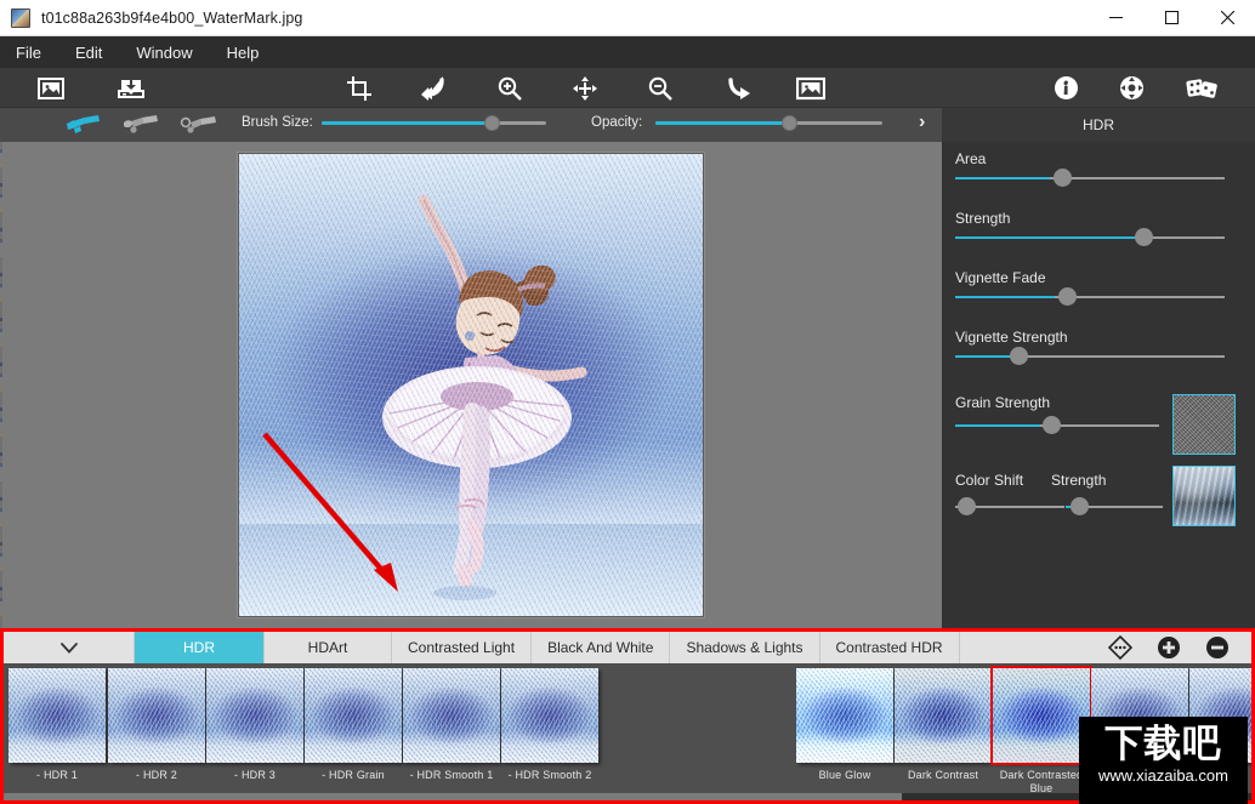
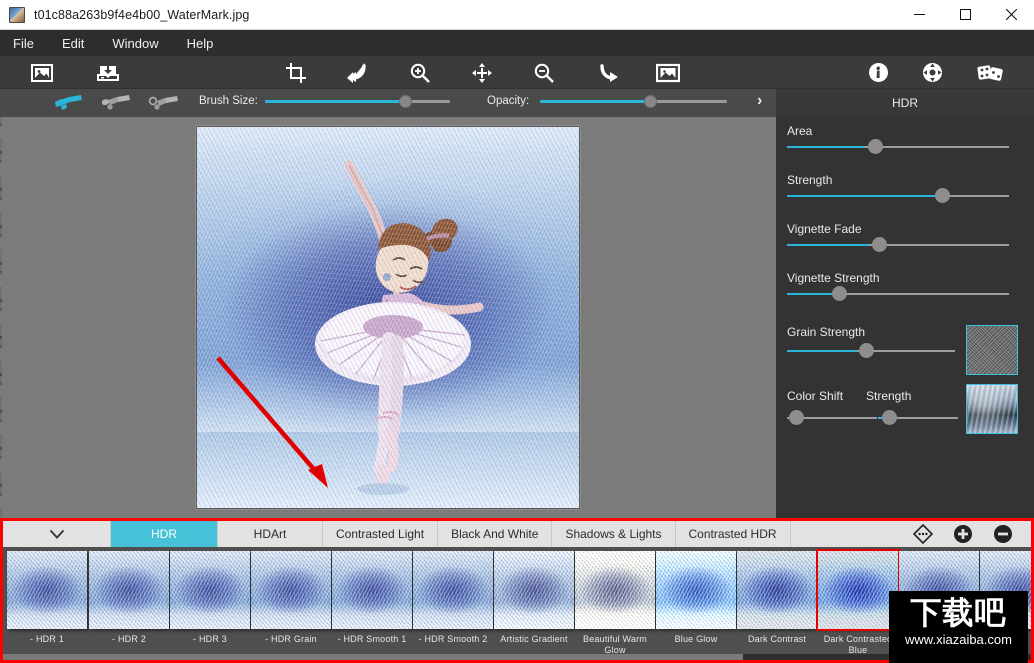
  t01c88a263b9f4e4b00_WaterMark.jpg
  File
  Edit
  Window
  Help
  Brush Size:
  Opacity:
  ›
  HDR
  Area
  Strength
  Vignette Fade
  Vignette Strength
  Grain Strength
  Color Shift
  Strength
  HDR
  HDArt
  Contrasted Light
  Black And White
  Shadows & Lights
  Contrasted HDR
  - HDR 1
  - HDR 2
  - HDR 3
  - HDR Grain
  - HDR Smooth 1
  - HDR Smooth 2
+ Artistic Gradient
+ Beautiful Warm Glow
  Blue Glow
  Dark Contrast
  Dark Contraste Blue
  下载吧
  www.xiazaiba.com
